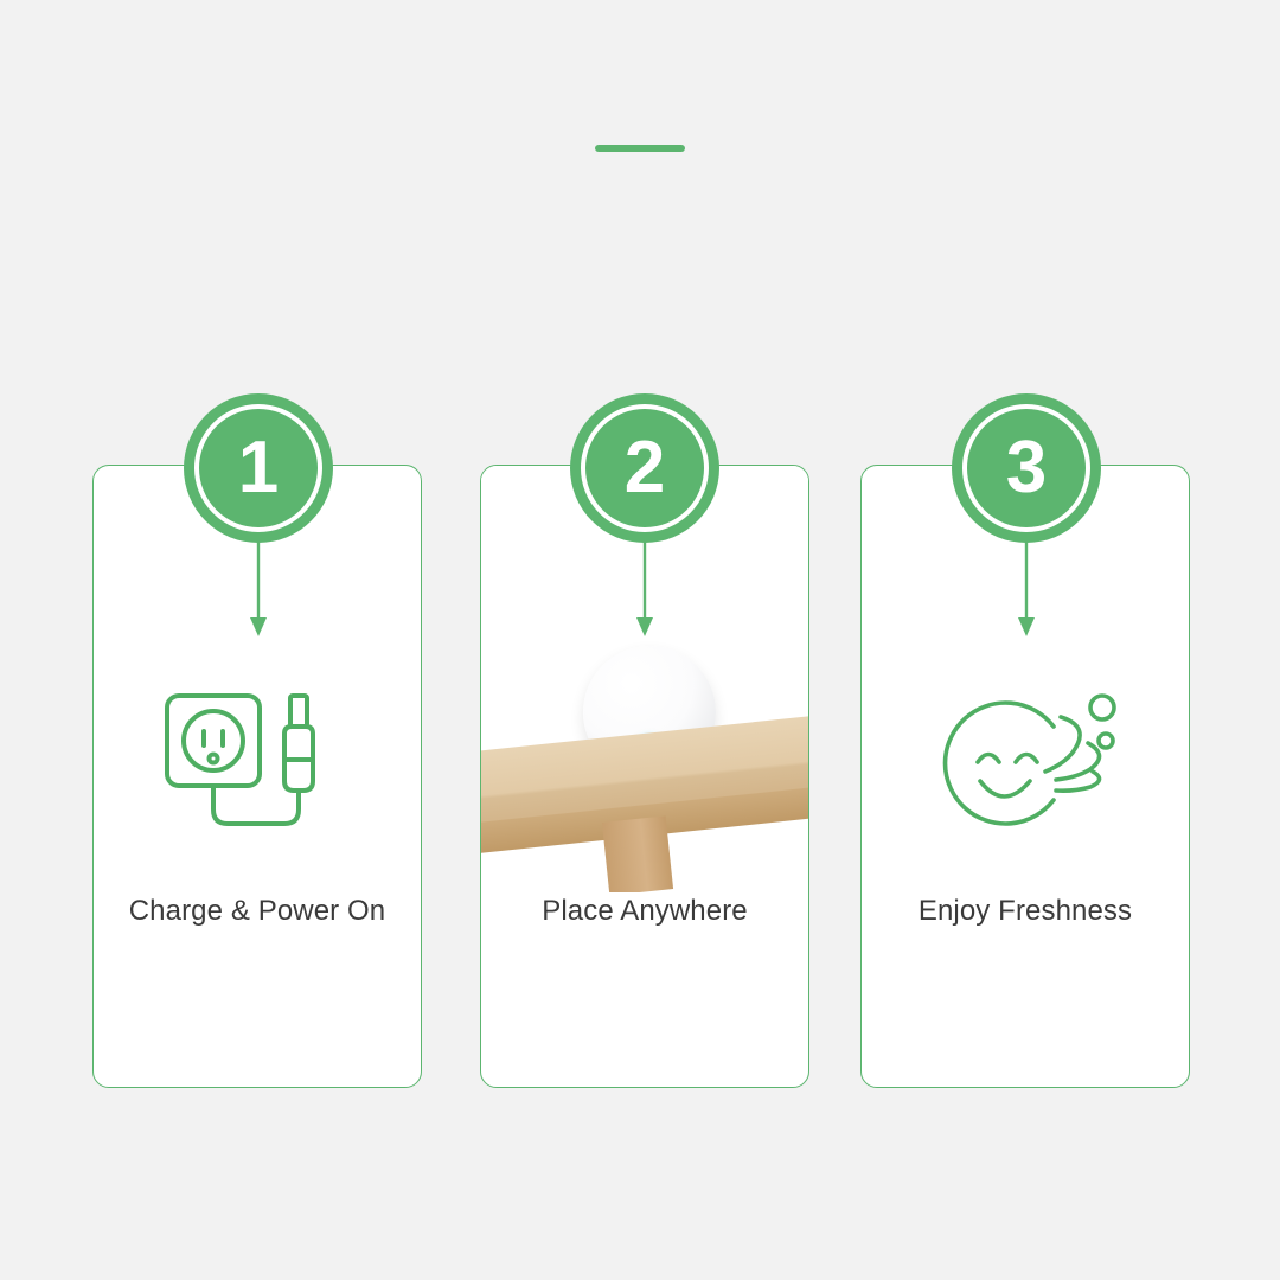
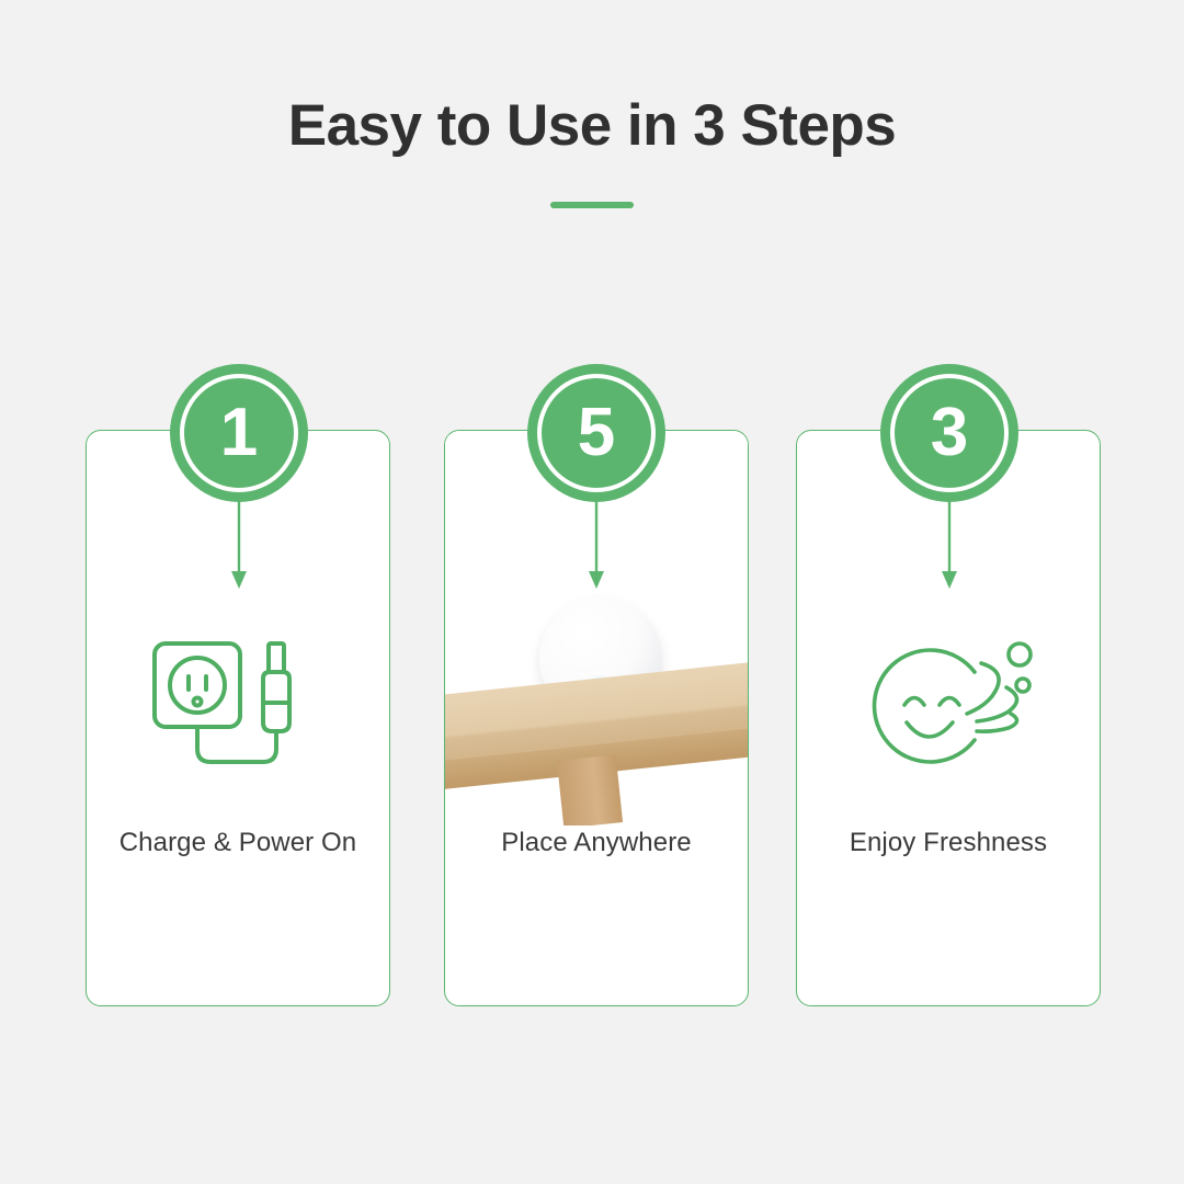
+ Easy to Use in 3 Steps
  Charge & Power On
  Place Anywhere
  Enjoy Freshness
  1
- 2
+ 5
  3
